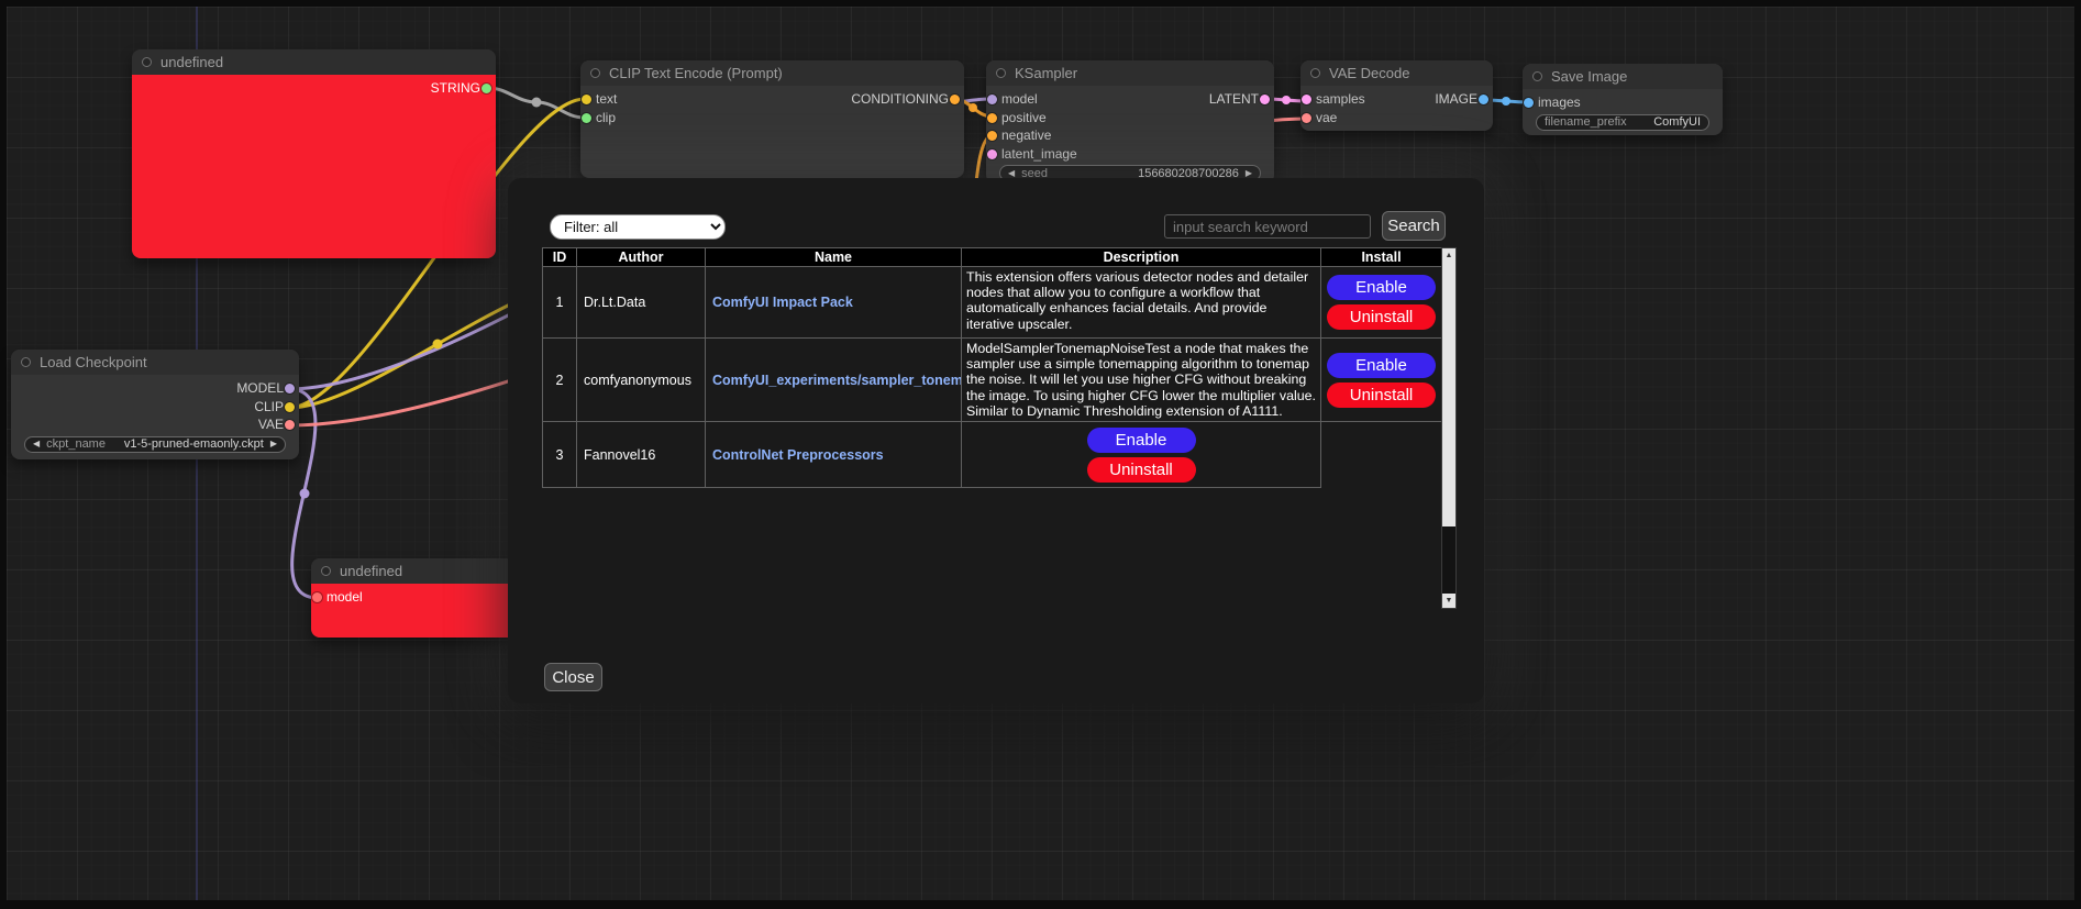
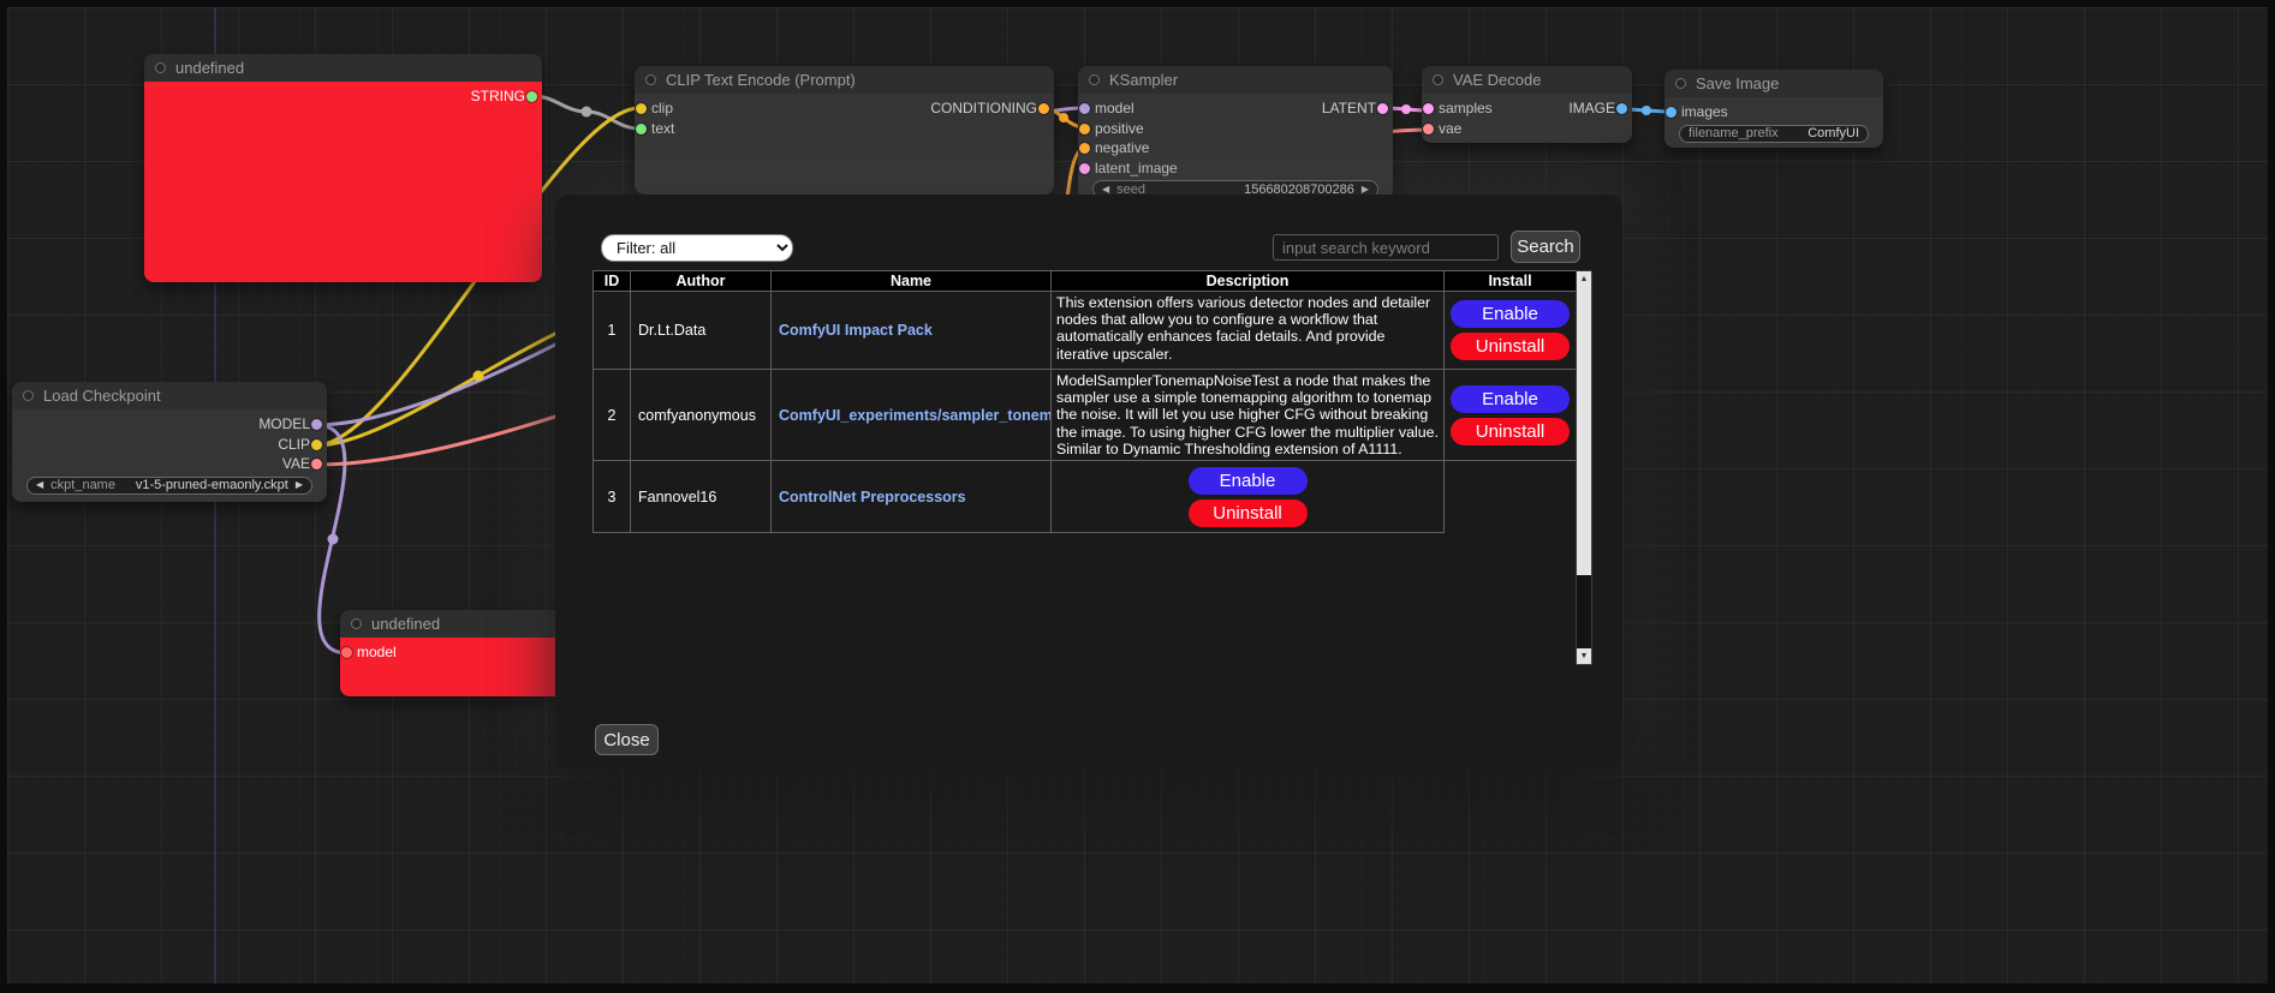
  undefined
  STRING
  CLIP Text Encode (Prompt)
- text
+ clip
  CONDITIONING
- clip
+ text
  KSampler
  model
  LATENT
  positive
  negative
  latent_image
  ◀
  seed
  156680208700286
  ▶
  VAE Decode
  samples
  IMAGE
  vae
  Save Image
  images
  filename_prefix
  ComfyUI
  Load Checkpoint
  MODEL
  CLIP
  VAE
  ◀
  ckpt_name
  v1-5-pruned-emaonly.ckpt
  ▶
  undefined
  model
  Filter: all
  input search keyword
  Search
  ID
  Author
  Name
  Description
  Install
  1
  Dr.Lt.Data
  ComfyUI Impact Pack
  This extension offers various detector nodes and detailer nodes that allow you to configure a workflow that automatically enhances facial details. And provide iterative upscaler.
  Enable
  Uninstall
  2
  comfyanonymous
  ComfyUI_experiments/sampler_tonem
  ModelSamplerTonemapNoiseTest a node that makes the sampler use a simple tonemapping algorithm to tonemap the noise. It will let you use higher CFG without breaking the image. To using higher CFG lower the multiplier value. Similar to Dynamic Thresholding extension of A1111.
  Enable
  Uninstall
  3
  Fannovel16
  ControlNet Preprocessors
  Enable
  Uninstall
  Close
